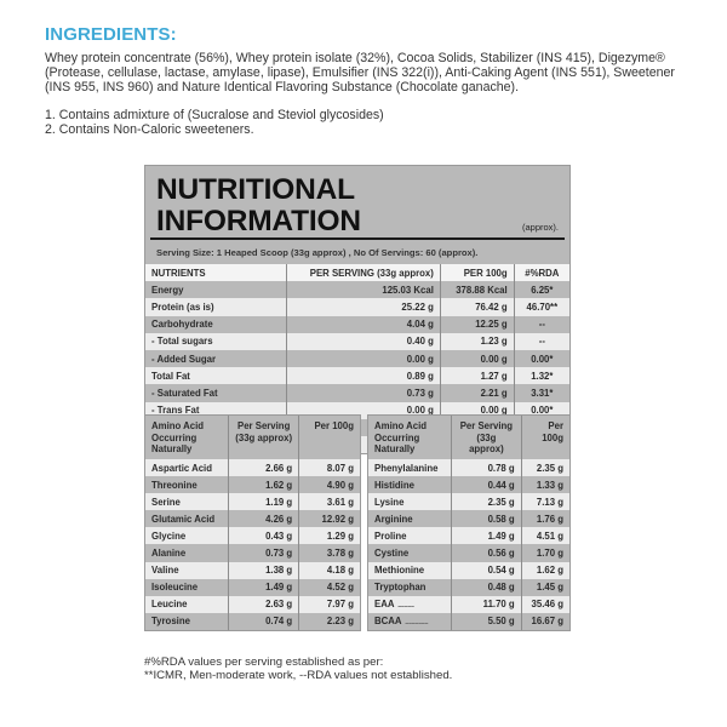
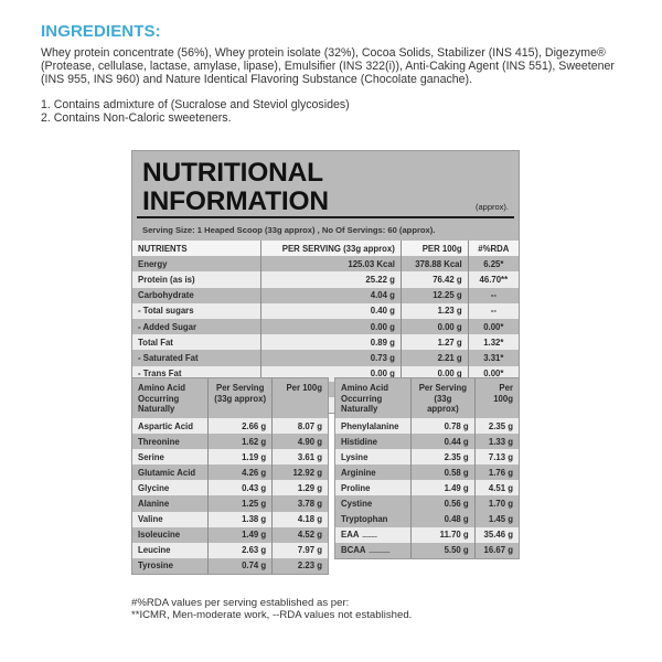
  INGREDIENTS:
  Whey protein concentrate (56%), Whey protein isolate (32%), Cocoa Solids, Stabilizer (INS 415), Digezyme® (Protease, cellulase, lactase, amylase, lipase), Emulsifier (INS 322(i)), Anti-Caking Agent (INS 551), Sweetener (INS 955, INS 960) and Nature Identical Flavoring Substance (Chocolate ganache).
  1. Contains admixture of (Sucralose and Steviol glycosides)
  2. Contains Non-Caloric sweeteners.
  NUTRITIONAL INFORMATION
  (approx).
  Serving Size: 1 Heaped Scoop (33g approx) , No Of Servings: 60 (approx).
  NUTRIENTS	PER SERVING (33g approx)	PER 100g	#%RDA
  Energy	125.03 Kcal	378.88 Kcal	6.25*
  Protein (as is)	25.22 g	76.42 g	46.70**
  Carbohydrate	4.04 g	12.25 g	--
  - Total sugars	0.40 g	1.23 g	--
  - Added Sugar	0.00 g	0.00 g	0.00*
  Total Fat	0.89 g	1.27 g	1.32*
  - Saturated Fat	0.73 g	2.21 g	3.31*
  - Trans Fat	0.00 g	0.00 g	0.00*
  Amino Acid Occurring Naturally	Per Serving (33g approx)	Per 100g
  Aspartic Acid	2.66 g	8.07 g
  Threonine	1.62 g	4.90 g
  Serine	1.19 g	3.61 g
  Glutamic Acid	4.26 g	12.92 g
  Glycine	0.43 g	1.29 g
- Alanine	0.73 g	3.78 g
+ Alanine	1.25 g	3.78 g
  Valine	1.38 g	4.18 g
  Isoleucine	1.49 g	4.52 g
  Leucine	2.63 g	7.97 g
  Tyrosine	0.74 g	2.23 g
  Amino Acid Occurring Naturally	Per Serving (33g approx)	Per 100g
  Phenylalanine	0.78 g	2.35 g
  Histidine	0.44 g	1.33 g
  Lysine	2.35 g	7.13 g
  Arginine	0.58 g	1.76 g
  Proline	1.49 g	4.51 g
  Cystine	0.56 g	1.70 g
- Methionine	0.54 g	1.62 g
  Tryptophan	0.48 g	1.45 g
  EAA	11.70 g	35.46 g
  #%RDA values per serving established as per:
  **ICMR, Men-moderate work, --RDA values not established.
